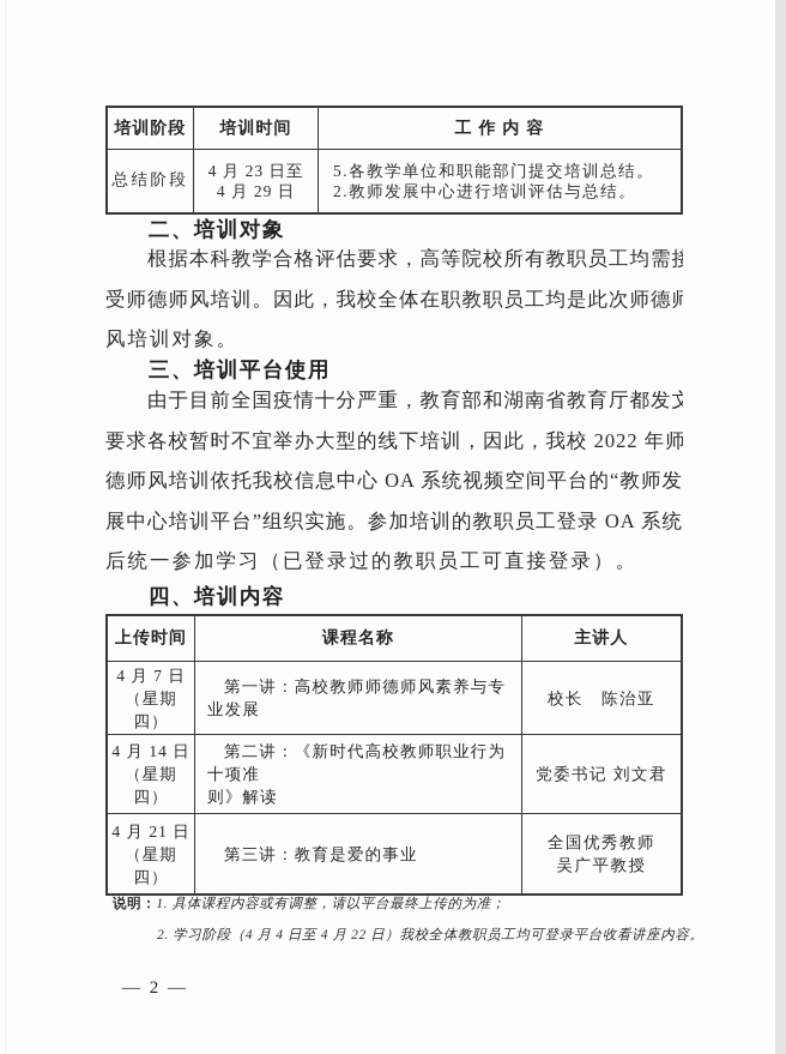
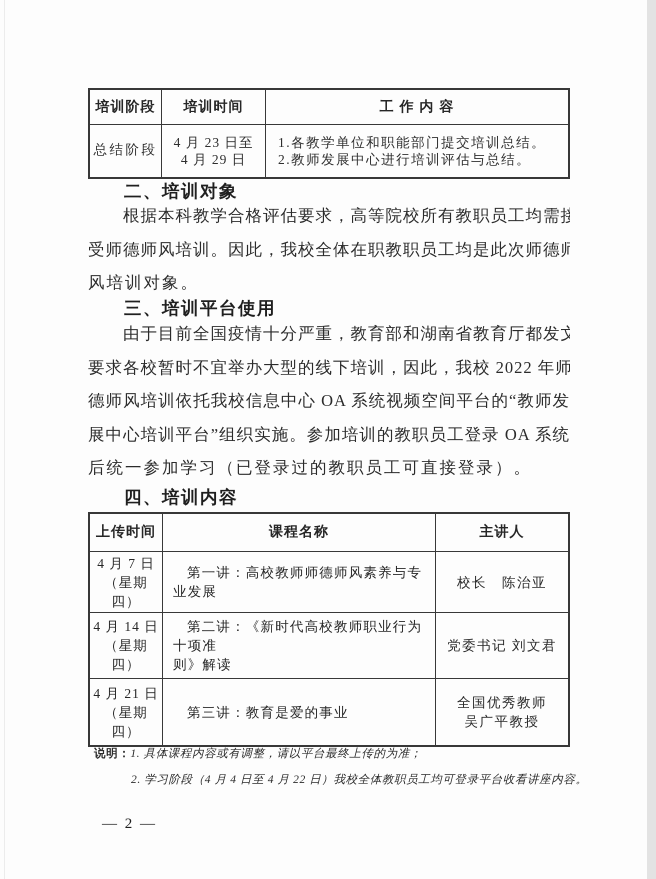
  培训阶段	培训时间	工 作 内 容
- 总结阶段	4 月 23 日至 4 月 29 日	5.各教学单位和职能部门提交培训总结。 2.教师发展中心进行培训评估与总结。
+ 总结阶段	4 月 23 日至 4 月 29 日	1.各教学单位和职能部门提交培训总结。 2.教师发展中心进行培训评估与总结。
  二、培训对象
  根据本科教学合格评估要求，高等院校所有教职员工均需接
  受师德师风培训。因此，我校全体在职教职员工均是此次师德师
  风培训对象。
  三、培训平台使用
  由于目前全国疫情十分严重，教育部和湖南省教育厅都发文
  要求各校暂时不宜举办大型的线下培训，因此，我校 2022 年师
  德师风培训依托我校信息中心 OA 系统视频空间平台的“教师发
  展中心培训平台”组织实施。参加培训的教职员工登录 OA 系统
  后统一参加学习（已登录过的教职员工可直接登录）。
  四、培训内容
  上传时间	课程名称	主讲人
  4 月 7 日 （星期四）	第一讲：高校教师师德师风素养与专业发展	校长 陈治亚
  4 月 14 日 （星期四）	第二讲：《新时代高校教师职业行为十项准 则》解读	党委书记 刘文君
  4 月 21 日 （星期四）	第三讲：教育是爱的事业	全国优秀教师 吴广平教授
  说明：1. 具体课程内容或有调整，请以平台最终上传的为准；
  2. 学习阶段（4 月 4 日至 4 月 22 日）我校全体教职员工均可登录平台收看讲座内容。
  — 2 —
